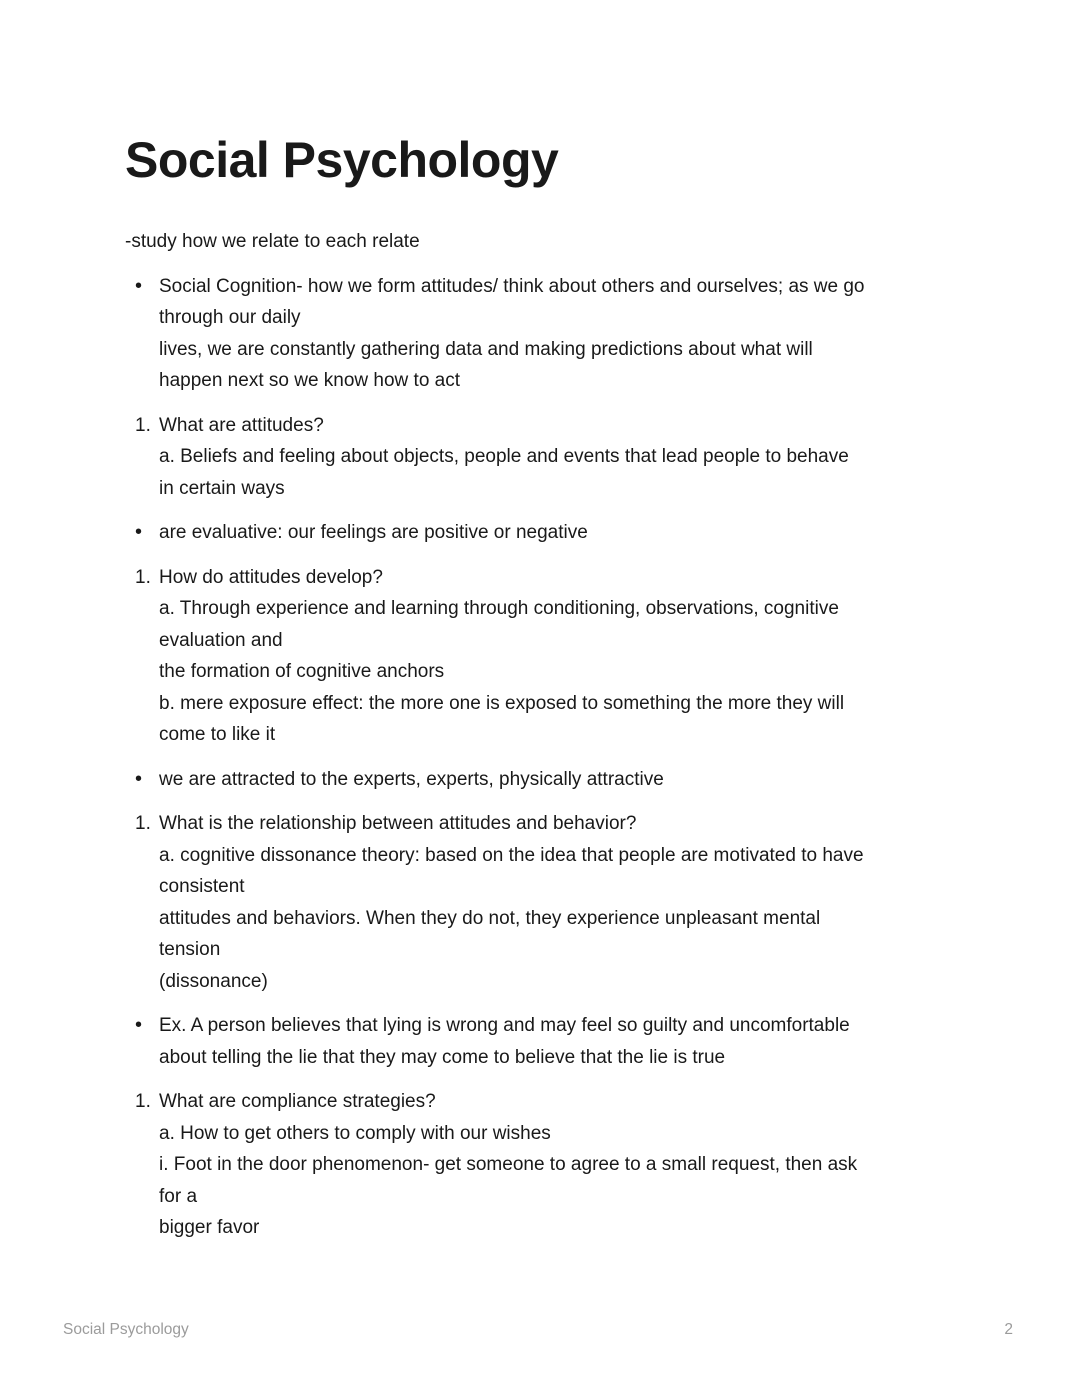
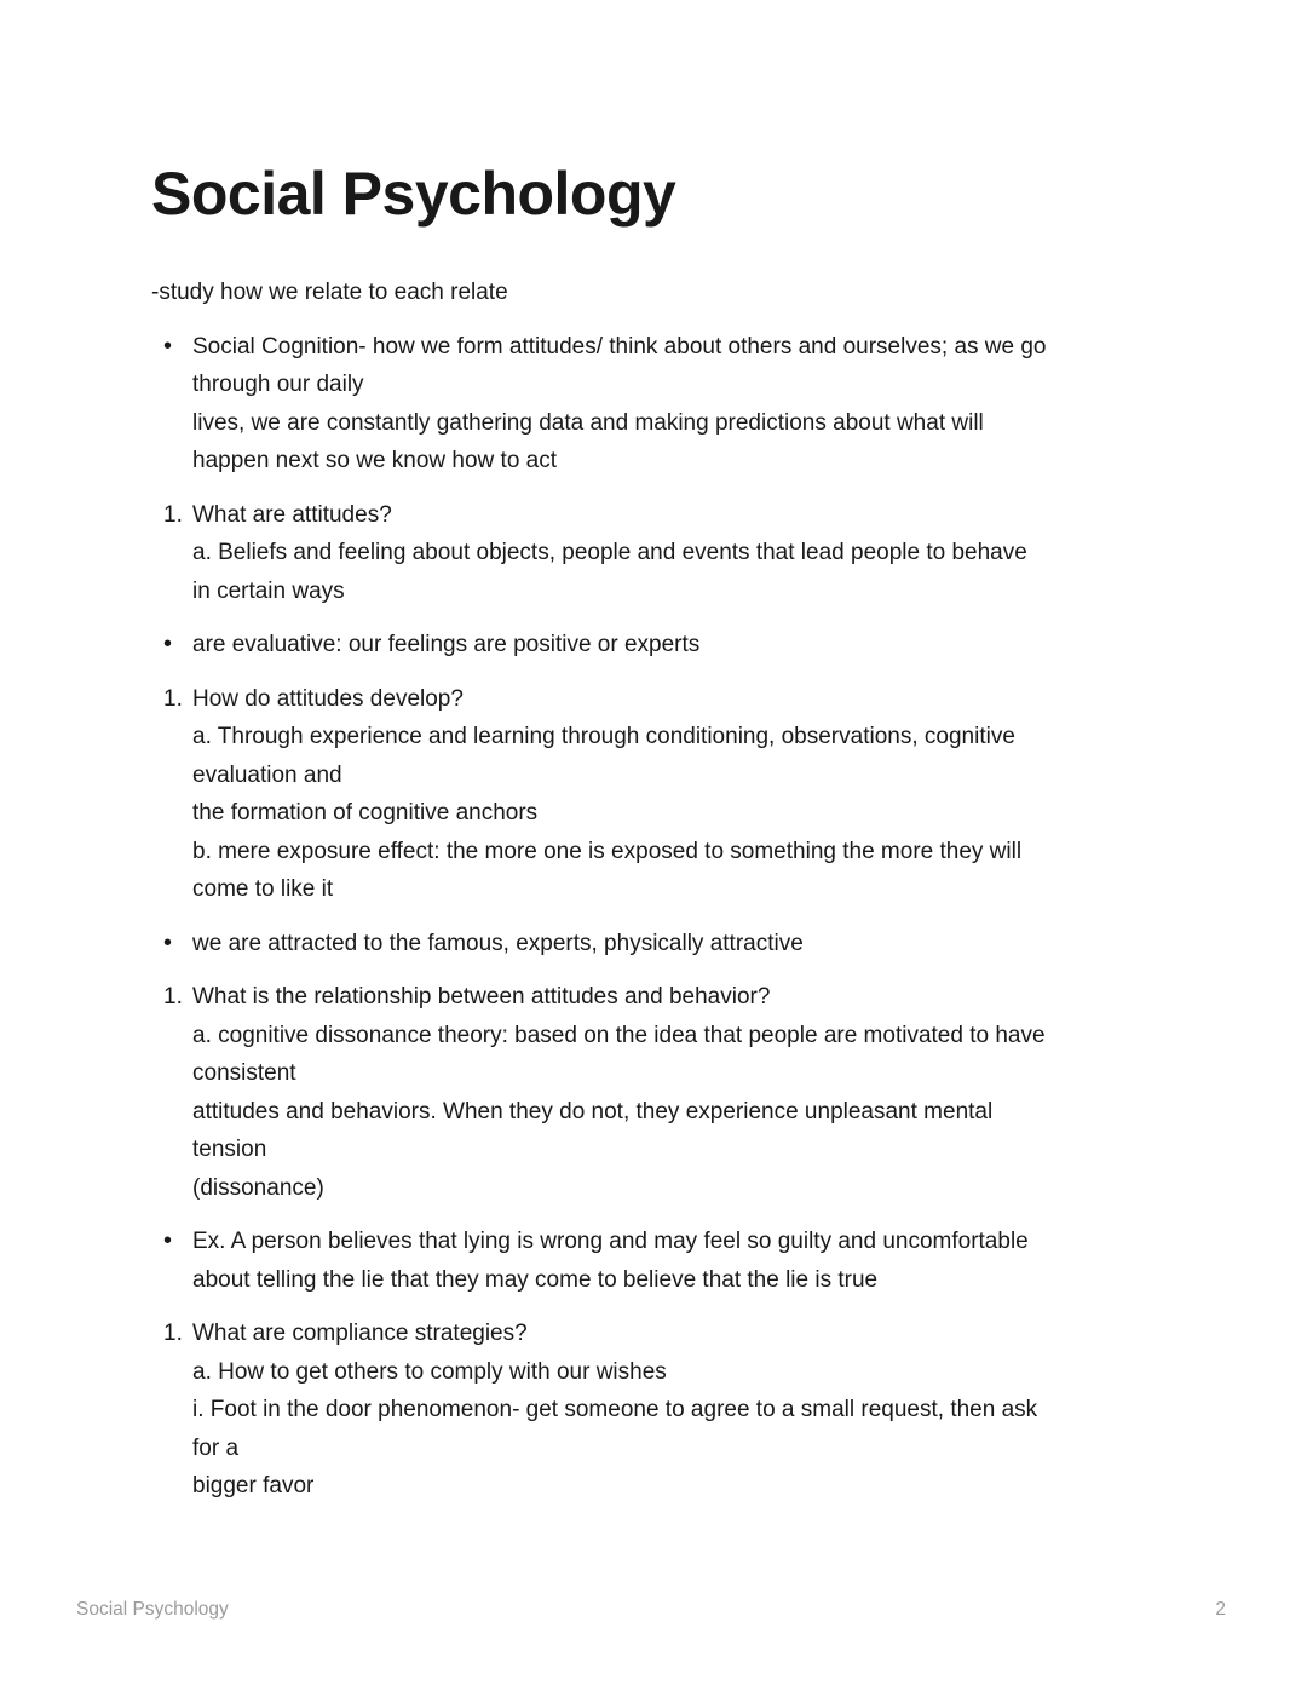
  Social Psychology
  -study how we relate to each relate
  •
  Social Cognition- how we form attitudes/ think about others and ourselves; as we go
  through our daily
  lives, we are constantly gathering data and making predictions about what will
  happen next so we know how to act
  1.
  What are attitudes?
  a. Beliefs and feeling about objects, people and events that lead people to behave
  in certain ways
  •
- are evaluative: our feelings are positive or negative
+ are evaluative: our feelings are positive or experts
  1.
  How do attitudes develop?
  a. Through experience and learning through conditioning, observations, cognitive
  evaluation and
  the formation of cognitive anchors
  b. mere exposure effect: the more one is exposed to something the more they will
  come to like it
  •
- we are attracted to the experts, experts, physically attractive
+ we are attracted to the famous, experts, physically attractive
  1.
  What is the relationship between attitudes and behavior?
  a. cognitive dissonance theory: based on the idea that people are motivated to have
  consistent
  attitudes and behaviors. When they do not, they experience unpleasant mental
  tension
  (dissonance)
  •
  Ex. A person believes that lying is wrong and may feel so guilty and uncomfortable
  about telling the lie that they may come to believe that the lie is true
  1.
  What are compliance strategies?
  a. How to get others to comply with our wishes
  i. Foot in the door phenomenon- get someone to agree to a small request, then ask
  for a
  bigger favor
  Social Psychology
  2
